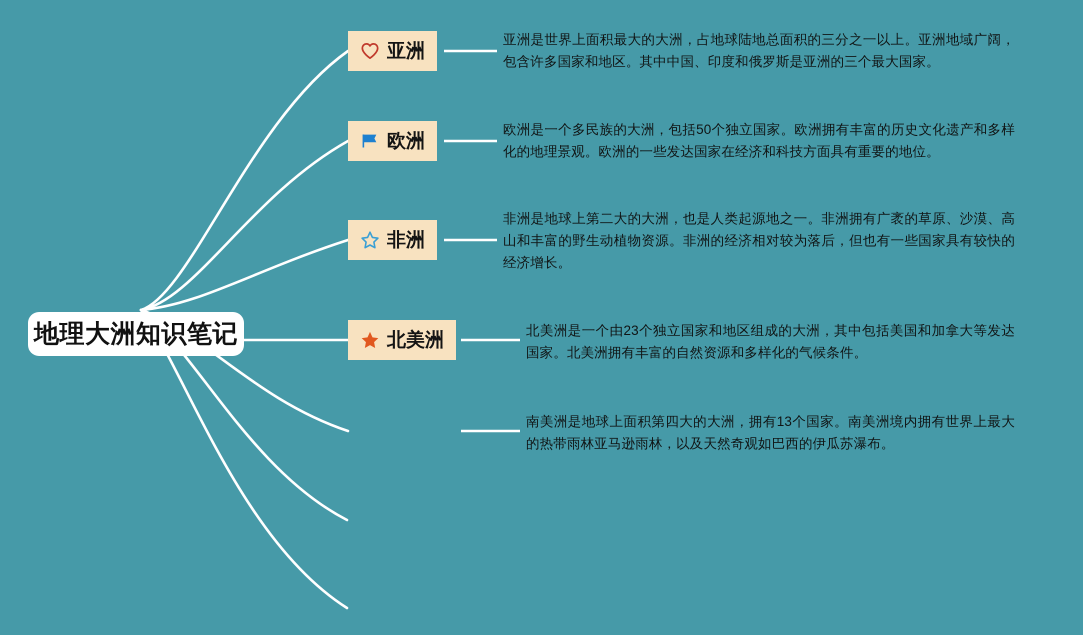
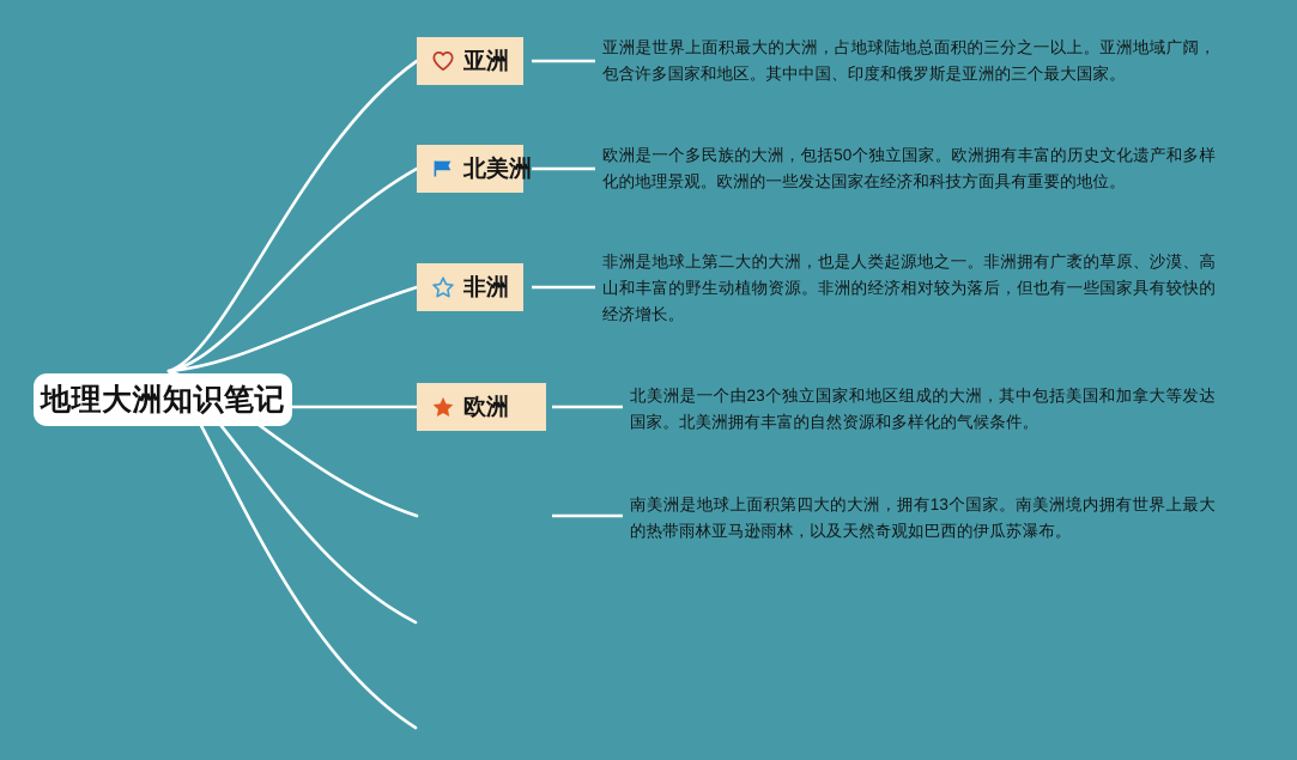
  地理大洲知识笔记
  亚洲
  亚洲是世界上面积最大的大洲，占地球陆地总面积的三分之一以上。亚洲地域广阔，包含许多国家和地区。其中中国、印度和俄罗斯是亚洲的三个最大国家。
- 欧洲
+ 北美洲
  欧洲是一个多民族的大洲，包括50个独立国家。欧洲拥有丰富的历史文化遗产和多样化的地理景观。欧洲的一些发达国家在经济和科技方面具有重要的地位。
  非洲
  非洲是地球上第二大的大洲，也是人类起源地之一。非洲拥有广袤的草原、沙漠、高山和丰富的野生动植物资源。非洲的经济相对较为落后，但也有一些国家具有较快的经济增长。
- 北美洲
+ 欧洲
  北美洲是一个由23个独立国家和地区组成的大洲，其中包括美国和加拿大等发达国家。北美洲拥有丰富的自然资源和多样化的气候条件。
  南美洲是地球上面积第四大的大洲，拥有13个国家。南美洲境内拥有世界上最大的热带雨林亚马逊雨林，以及天然奇观如巴西的伊瓜苏瀑布。
